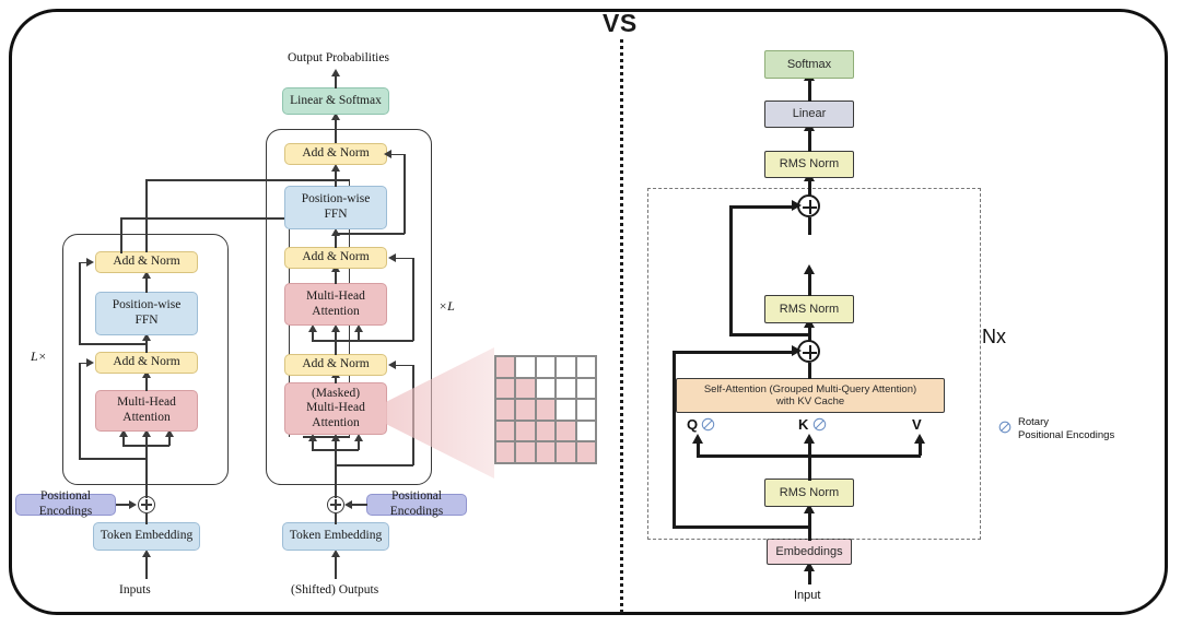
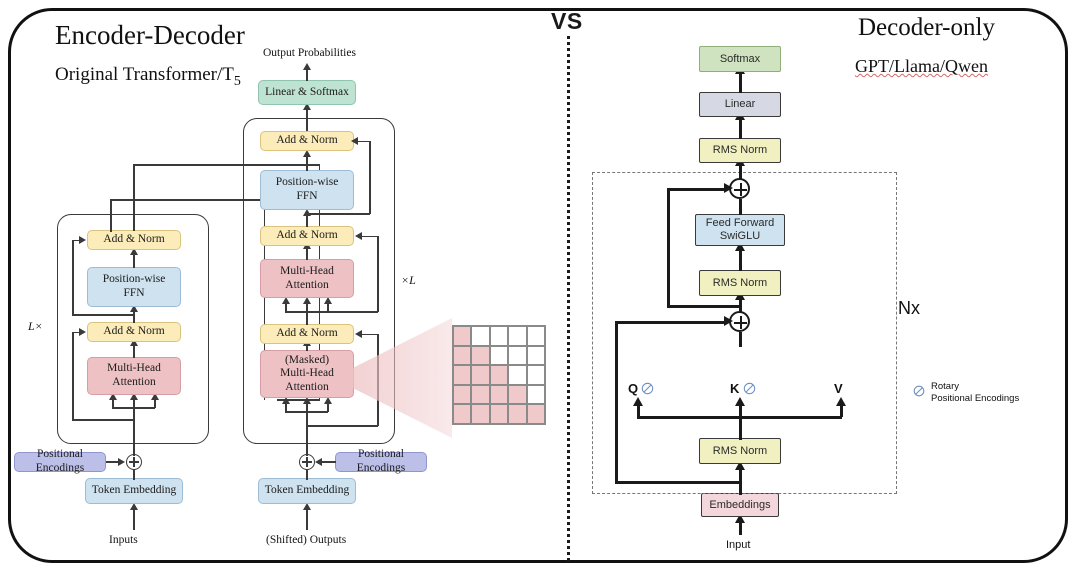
  VS
+ Encoder-Decoder
+ Original Transformer/T5
+ Decoder-only
+ GPT/Llama/Qwen
  Inputs
  Token Embedding
  Positional Encodings
  L×
  Multi-Head
  Attention
  Add & Norm
  Position-wise
  FFN
  Add & Norm
  (Shifted) Outputs
  Token Embedding
  Positional Encodings
  ×L
  (Masked)
  Multi-Head
  Attention
  Add & Norm
  Multi-Head
  Attention
  Add & Norm
  Position-wise
  FFN
  Add & Norm
  Linear & Softmax
  Output Probabilities
  Input
  Embeddings
  Nx
  RMS Norm
  Q
  K
  V
- Self-Attention (Grouped Multi-Query Attention)
- with KV Cache
  RMS Norm
+ Feed Forward
+ SwiGLU
  RMS Norm
  Linear
  Softmax
  Rotary
  Positional Encodings
